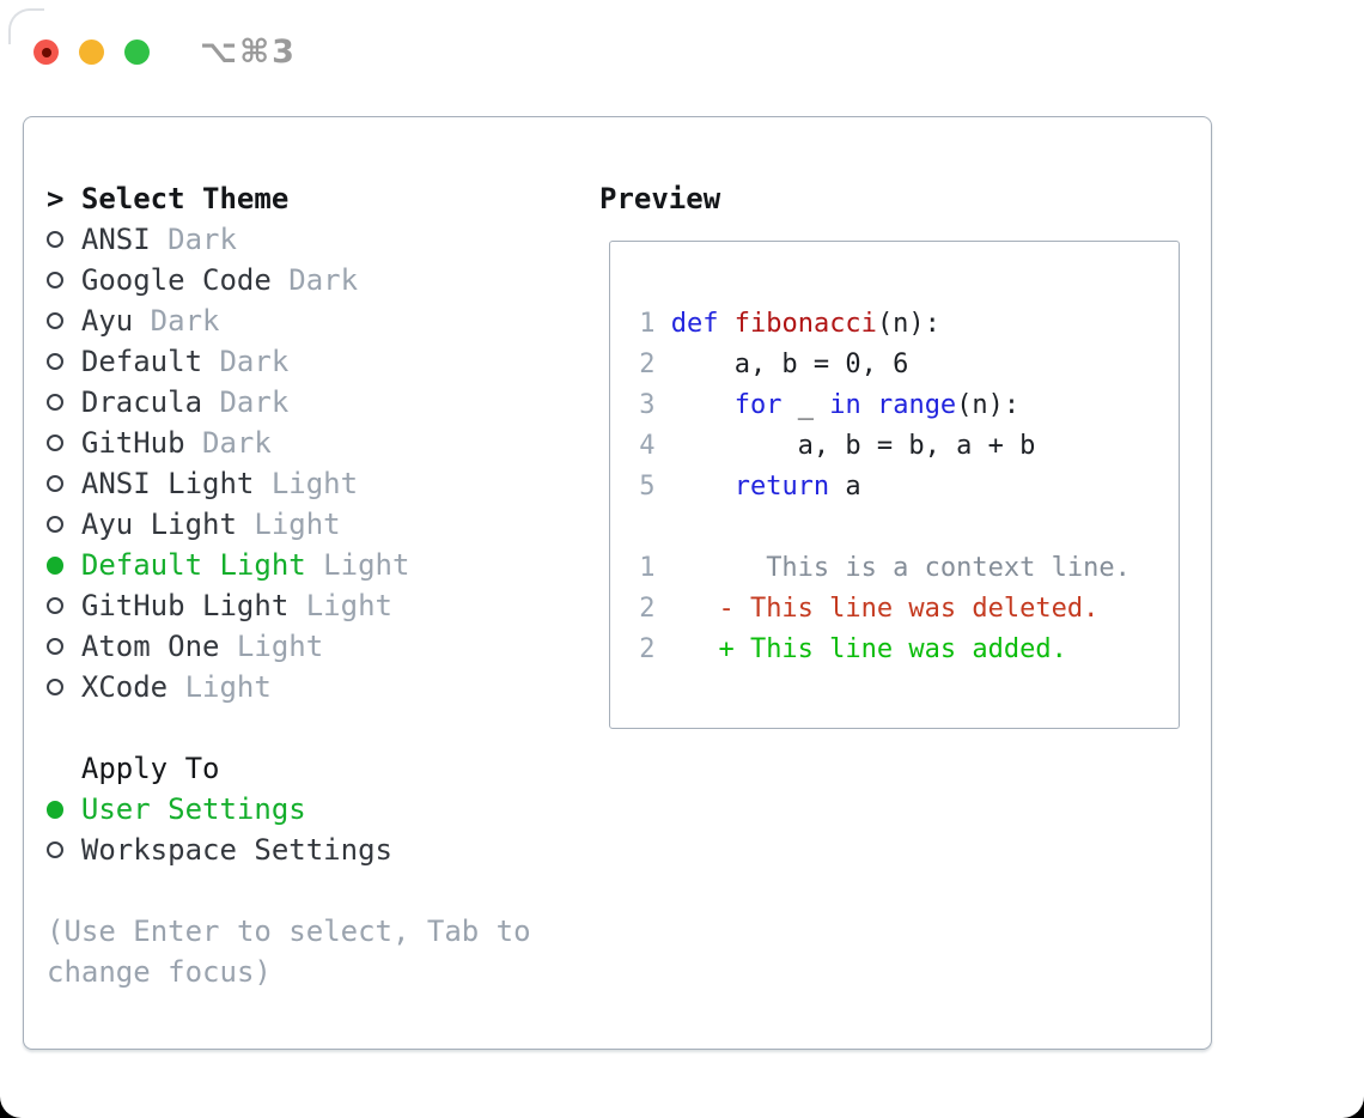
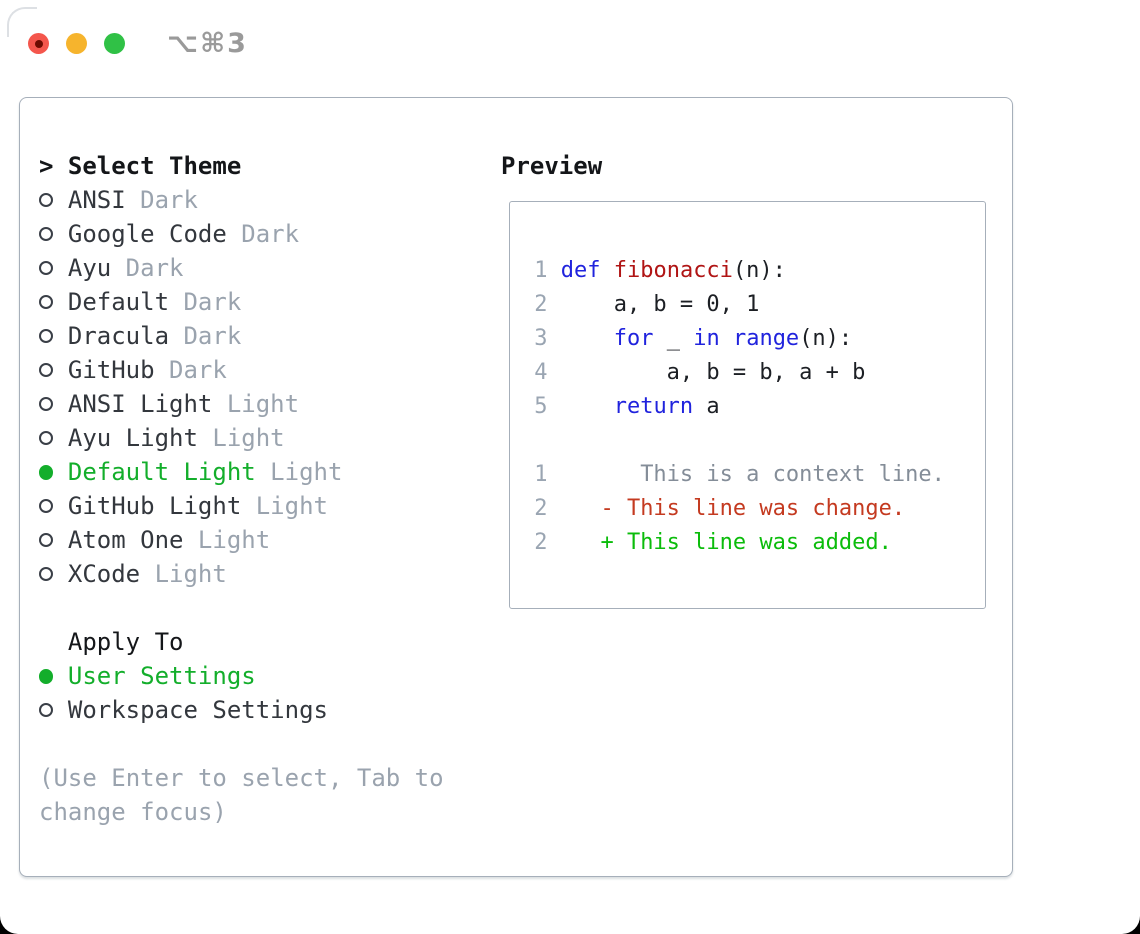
  ⌥⌘3
  >
  Select Theme
  ANSI
  Dark
  Google Code
  Dark
  Ayu
  Dark
  Default
  Dark
  Dracula
  Dark
  GitHub
  Dark
  ANSI Light
  Light
  Ayu Light
  Light
  Default Light
  Light
  GitHub Light
  Light
  Atom One
  Light
  XCode
  Light
  Apply To
  User Settings
  Workspace Settings
  (Use Enter to select, Tab to
  change focus)
  Preview
  1
  def fibonacci(n):
  2
- a, b = 0, 6
+ a, b = 0, 1
  3
  for _ in range(n):
  4
  a, b = b, a + b
  5
  return a
  1
  This is a context line.
  2
- - This line was deleted.
+ - This line was change.
  2
  + This line was added.
